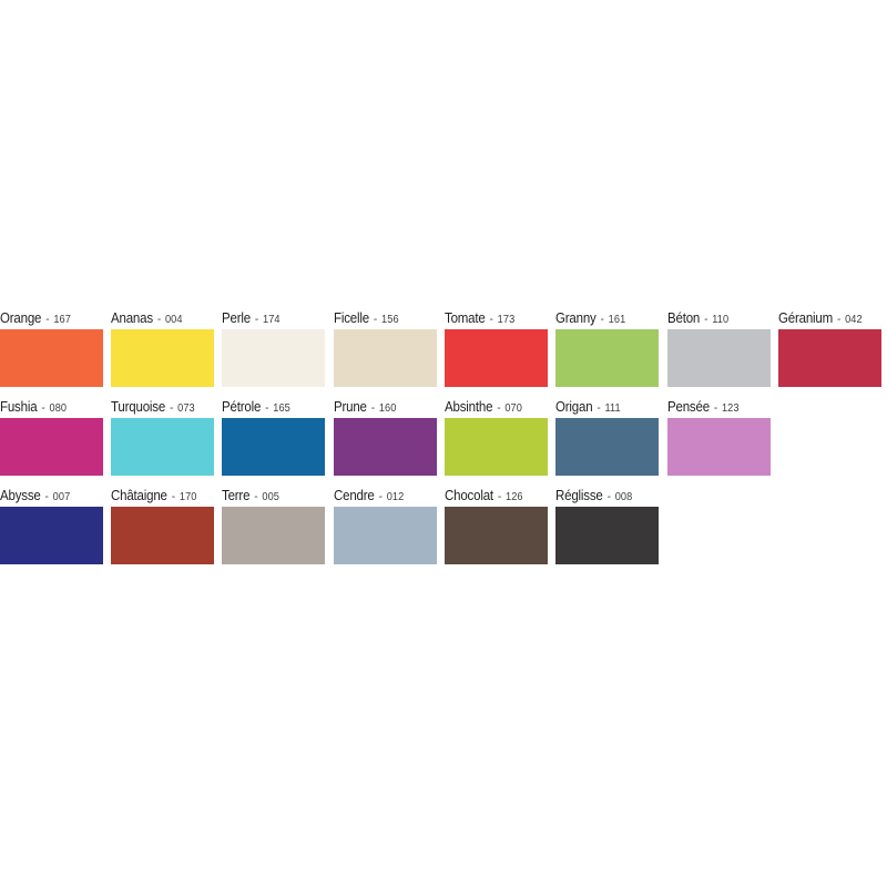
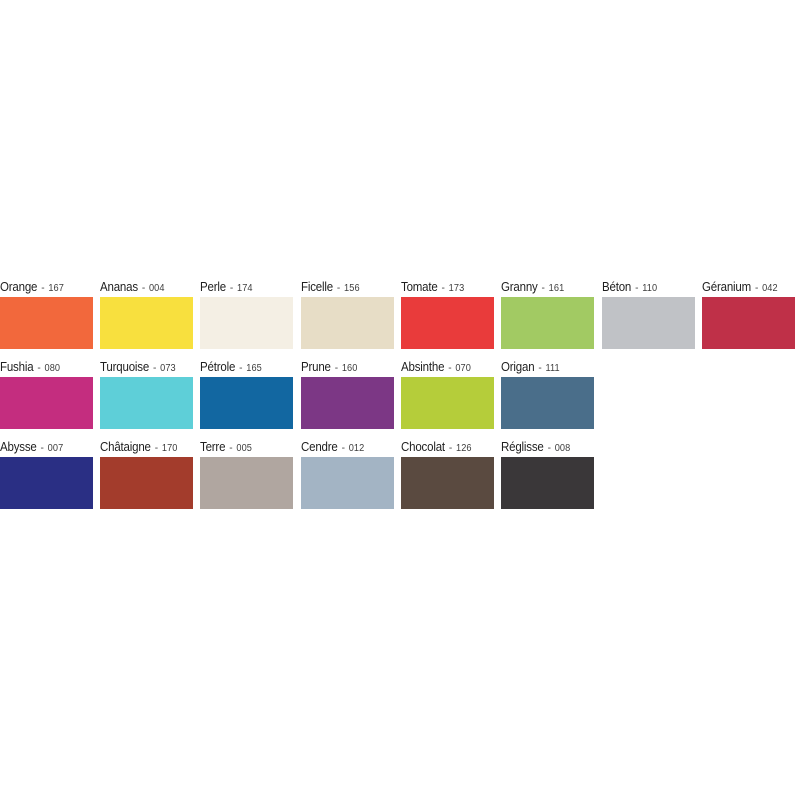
  Orange - 167
  Ananas - 004
  Perle - 174
  Ficelle - 156
  Tomate - 173
  Granny - 161
  Béton - 110
  Géranium - 042
  Fushia - 080
  Turquoise - 073
  Pétrole - 165
  Prune - 160
  Absinthe - 070
  Origan - 111
- Pensée - 123
  Abysse - 007
  Châtaigne - 170
  Terre - 005
  Cendre - 012
  Chocolat - 126
  Réglisse - 008
